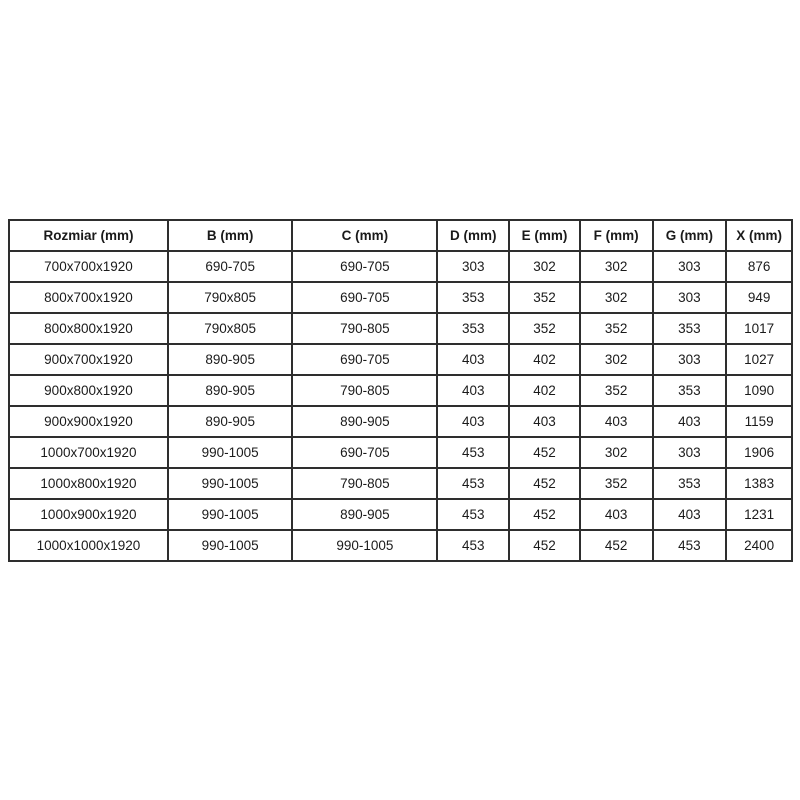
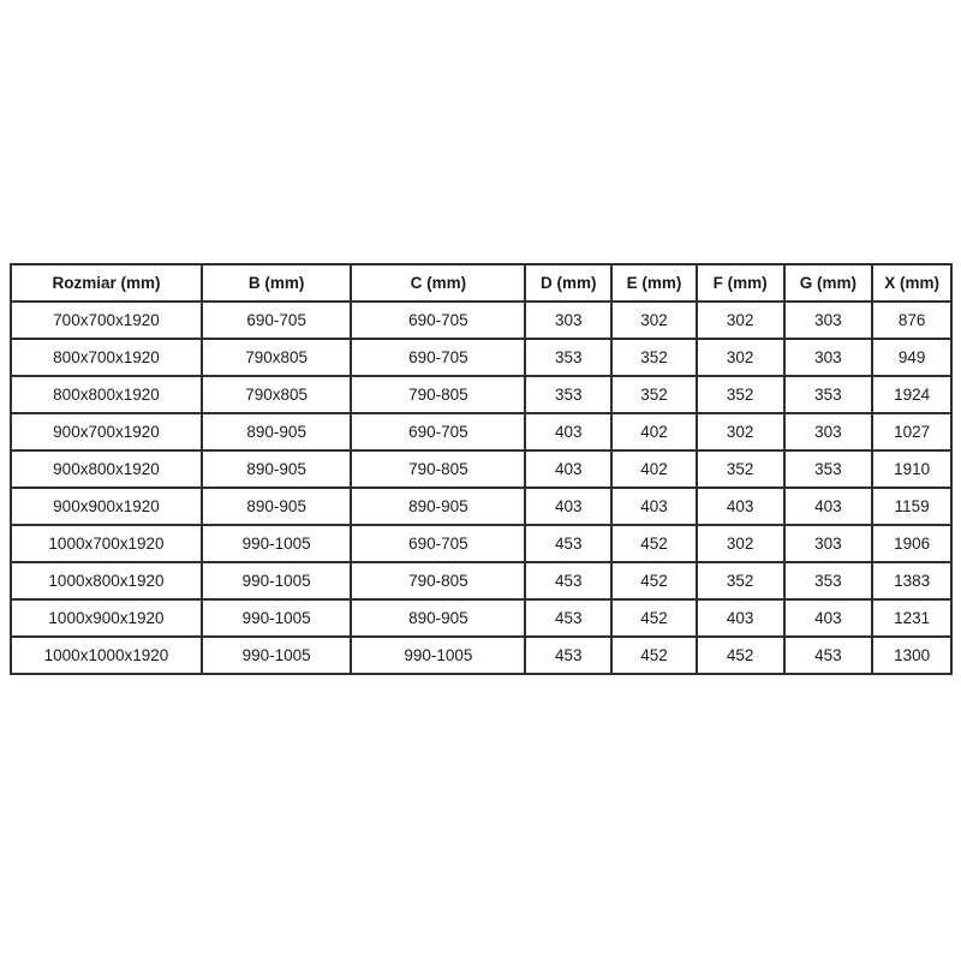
  Rozmiar (mm)	B (mm)	C (mm)	D (mm)	E (mm)	F (mm)	G (mm)	X (mm)
  700x700x1920	690-705	690-705	303	302	302	303	876
  800x700x1920	790x805	690-705	353	352	302	303	949
- 800x800x1920	790x805	790-805	353	352	352	353	1017
+ 800x800x1920	790x805	790-805	353	352	352	353	1924
  900x700x1920	890-905	690-705	403	402	302	303	1027
- 900x800x1920	890-905	790-805	403	402	352	353	1090
+ 900x800x1920	890-905	790-805	403	402	352	353	1910
  900x900x1920	890-905	890-905	403	403	403	403	1159
  1000x700x1920	990-1005	690-705	453	452	302	303	1906
  1000x800x1920	990-1005	790-805	453	452	352	353	1383
  1000x900x1920	990-1005	890-905	453	452	403	403	1231
- 1000x1000x1920	990-1005	990-1005	453	452	452	453	2400
+ 1000x1000x1920	990-1005	990-1005	453	452	452	453	1300
